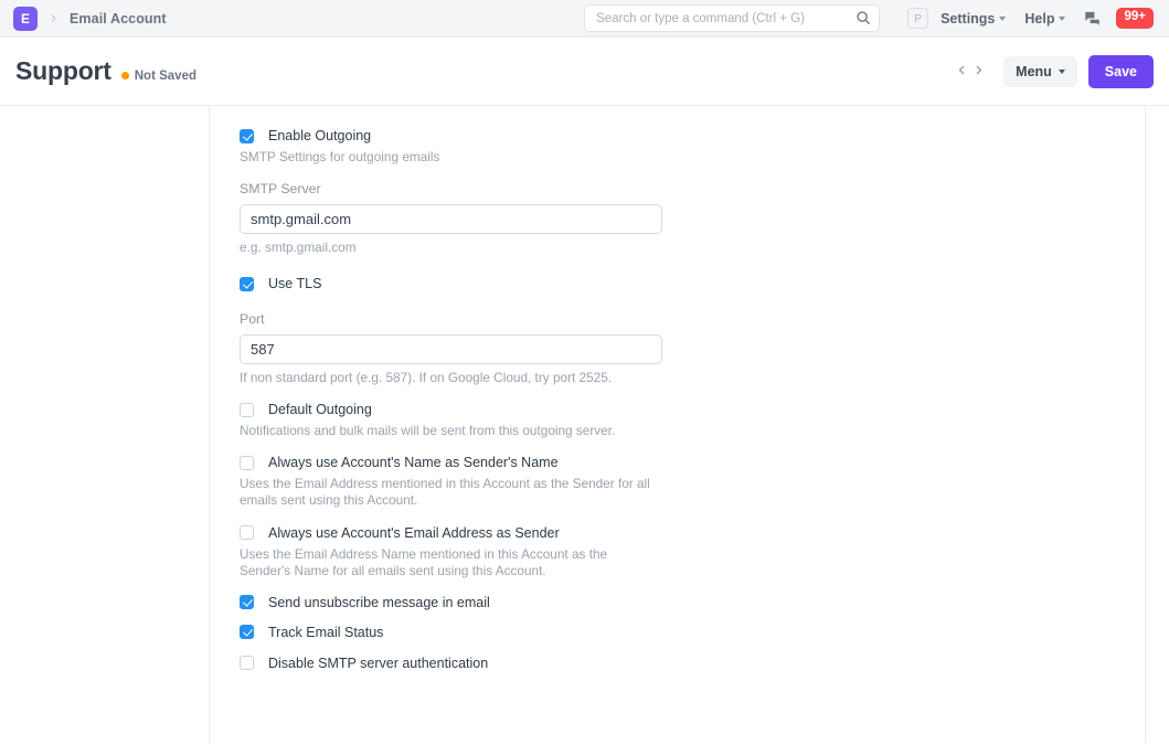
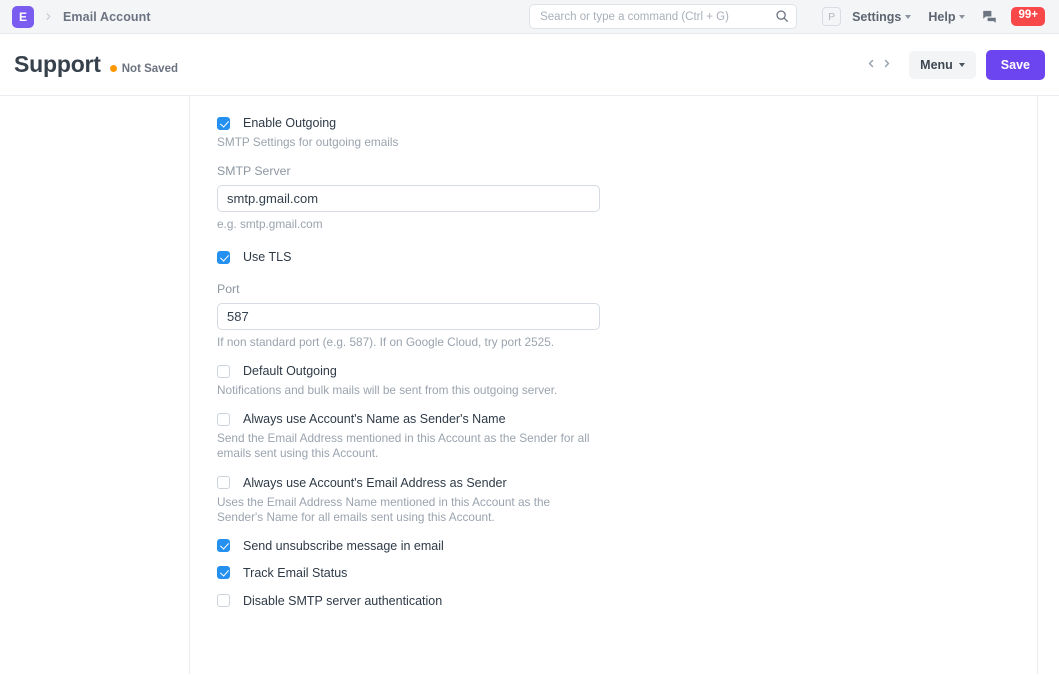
  E
  Email Account
  Search or type a command (Ctrl + G)
  P
  Settings
  Help
  99+
  Support
  Not Saved
  Menu
  Save
  Enable Outgoing
  SMTP Settings for outgoing emails
  SMTP Server
  smtp.gmail.com
  e.g. smtp.gmail.com
  Use TLS
  Port
  587
  If non standard port (e.g. 587). If on Google Cloud, try port 2525.
  Default Outgoing
  Notifications and bulk mails will be sent from this outgoing server.
  Always use Account's Name as Sender's Name
- Uses the Email Address mentioned in this Account as the Sender for all emails sent using this Account.
+ Send the Email Address mentioned in this Account as the Sender for all emails sent using this Account.
  Always use Account's Email Address as Sender
  Uses the Email Address Name mentioned in this Account as the Sender's Name for all emails sent using this Account.
  Send unsubscribe message in email
  Track Email Status
  Disable SMTP server authentication
